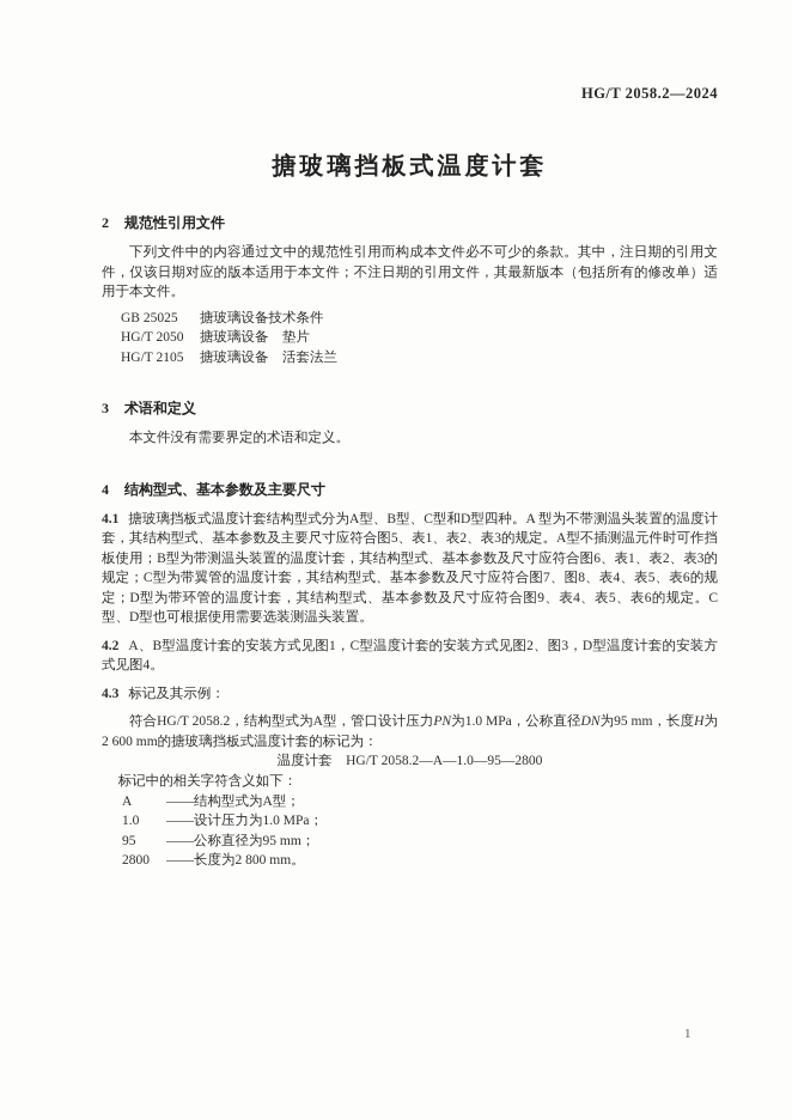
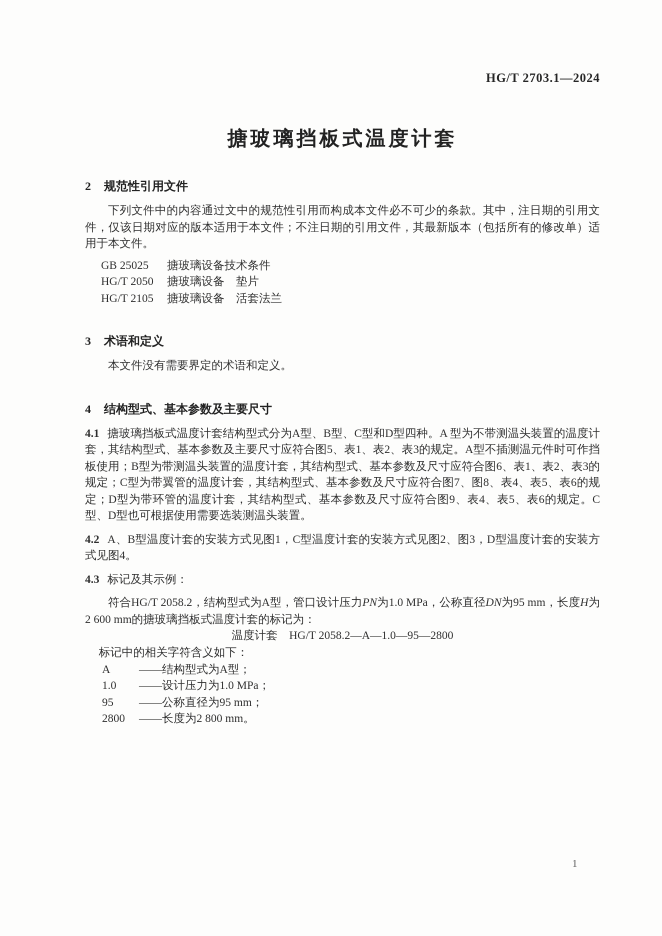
- HG/T 2058.2—2024
+ HG/T 2703.1—2024
  搪玻璃挡板式温度计套
  2 规范性引用文件
  下列文件中的内容通过文中的规范性引用而构成本文件必不可少的条款。其中，注日期的引用文件，仅该日期对应的版本适用于本文件；不注日期的引用文件，其最新版本（包括所有的修改单）适用于本文件。
  GB 25025
  搪玻璃设备技术条件
  HG/T 2050
  搪玻璃设备 垫片
  HG/T 2105
  搪玻璃设备 活套法兰
  3 术语和定义
  本文件没有需要界定的术语和定义。
  4 结构型式、基本参数及主要尺寸
  4.1 搪玻璃挡板式温度计套结构型式分为A型、B型、C型和D型四种。A 型为不带测温头装置的温度计套，其结构型式、基本参数及主要尺寸应符合图5、表1、表2、表3的规定。A型不插测温元件时可作挡板使用；B型为带测温头装置的温度计套，其结构型式、基本参数及尺寸应符合图6、表1、表2、表3的规定；C型为带翼管的温度计套，其结构型式、基本参数及尺寸应符合图7、图8、表4、表5、表6的规定；D型为带环管的温度计套，其结构型式、基本参数及尺寸应符合图9、表4、表5、表6的规定。C型、D型也可根据使用需要选装测温头装置。
  4.2 A、B型温度计套的安装方式见图1，C型温度计套的安装方式见图2、图3，D型温度计套的安装方式见图4。
  4.3 标记及其示例：
  符合HG/T 2058.2，结构型式为A型，管口设计压力PN为1.0 MPa，公称直径DN为95 mm，长度H为2 600 mm的搪玻璃挡板式温度计套的标记为：
  温度计套 HG/T 2058.2—A—1.0—95—2800
  标记中的相关字符含义如下：
  A
  ——
  结构型式为A型；
  1.0
  ——
  设计压力为1.0 MPa；
  95
  ——
  公称直径为95 mm；
  2800
  ——
  长度为2 800 mm。
  1
